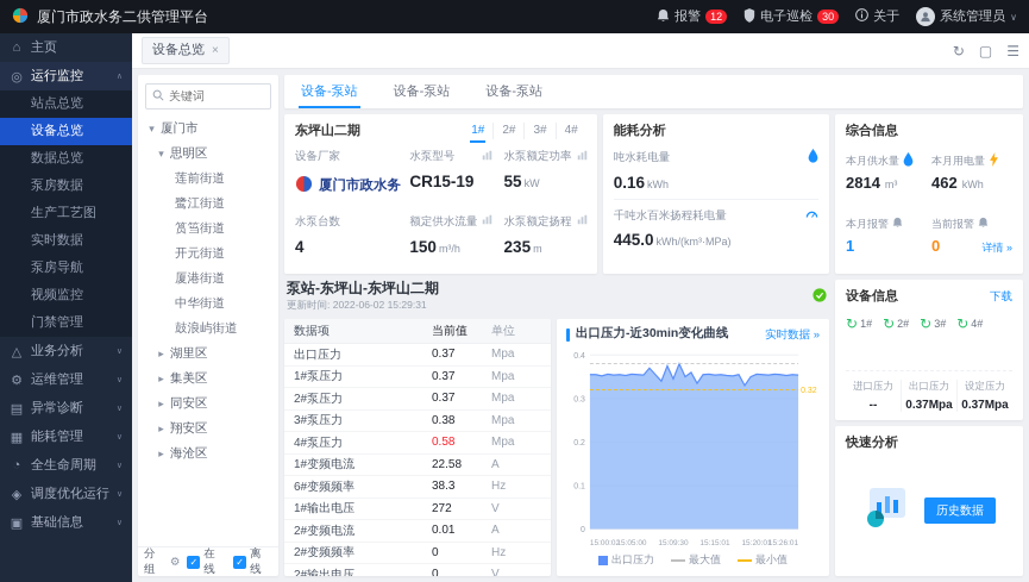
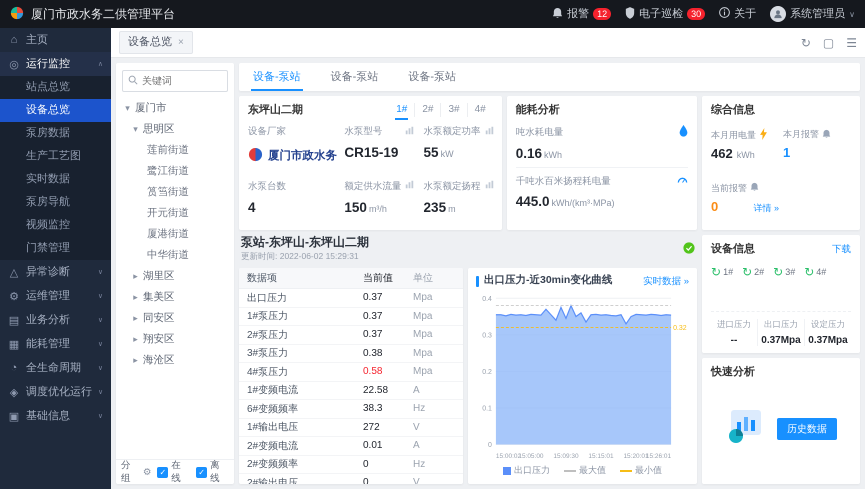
  厦门市政水务二供管理平台
  报警
  12
  电子巡检
  30
  关于
  系统管理员
  ∨
  ⌂
  主页
  ◎
  运行监控
  站点总览
  设备总览
- 数据总览
  泵房数据
  生产工艺图
  实时数据
  泵房导航
  视频监控
  门禁管理
  △
- 业务分析
+ 异常诊断
  ⚙
  运维管理
  ▤
- 异常诊断
+ 业务分析
  ▦
  能耗管理
  ◔
  全生命周期
  ◈
  调度优化运行
  ▣
  基础信息
  设备总览
  ×
  ↻
  ▢
  ☰
  关键词
  ▾
  厦门市
  ▾
  思明区
  莲前街道
  鹭江街道
  筼筜街道
  开元街道
  厦港街道
  中华街道
- 鼓浪屿街道
  ▸
  湖里区
  ▸
  集美区
  ▸
  同安区
  ▸
  翔安区
  ▸
  海沧区
  分组
  ⚙
  ✓
  在线
  ✓
  离线
  设备-泵站
  设备-泵站
  设备-泵站
  东坪山二期
  1#
  2#
  3#
  4#
  设备厂家
  厦门市政水务
  水泵型号
  CR15-19
  水泵额定功率
  55 kW
  水泵台数
  4
  额定供水流量
  150 m³/h
  水泵额定扬程
  235 m
  能耗分析
  吨水耗电量
  0.16 kWh
  千吨水百米扬程耗电量
  445.0 kWh/(km³·MPa)
  泵站-东坪山-东坪山二期
  更新时间: 2022-06-02 15:29:31
  数据项
  当前值
  单位
  出口压力
  0.37
  Mpa
  1#泵压力
  0.37
  Mpa
  2#泵压力
  0.37
  Mpa
  3#泵压力
  0.38
  Mpa
  4#泵压力
  0.58
  Mpa
  1#变频电流
  22.58
  A
  6#变频频率
  38.3
  Hz
  1#输出电压
  272
  V
  2#变频电流
  0.01
  A
  2#变频频率
  0
  Hz
  2#输出电压
  0
  V
  出口压力-近30min变化曲线
  实时数据 »
  0
  0.1
  0.2
  0.3
  0.4
  0.32
  出口压力
  最大值
  最小值
  综合信息
- 本月供水量
- 2814
- m³
  本月用电量
  462
  kWh
  本月报警
  1
  当前报警
  0
  详情 »
  设备信息
  下载
  ↻
  1#
  ↻
  2#
  ↻
  3#
  ↻
  4#
  进口压力
  --
  出口压力
  0.37Mpa
  设定压力
  0.37Mpa
  快速分析
  历史数据
